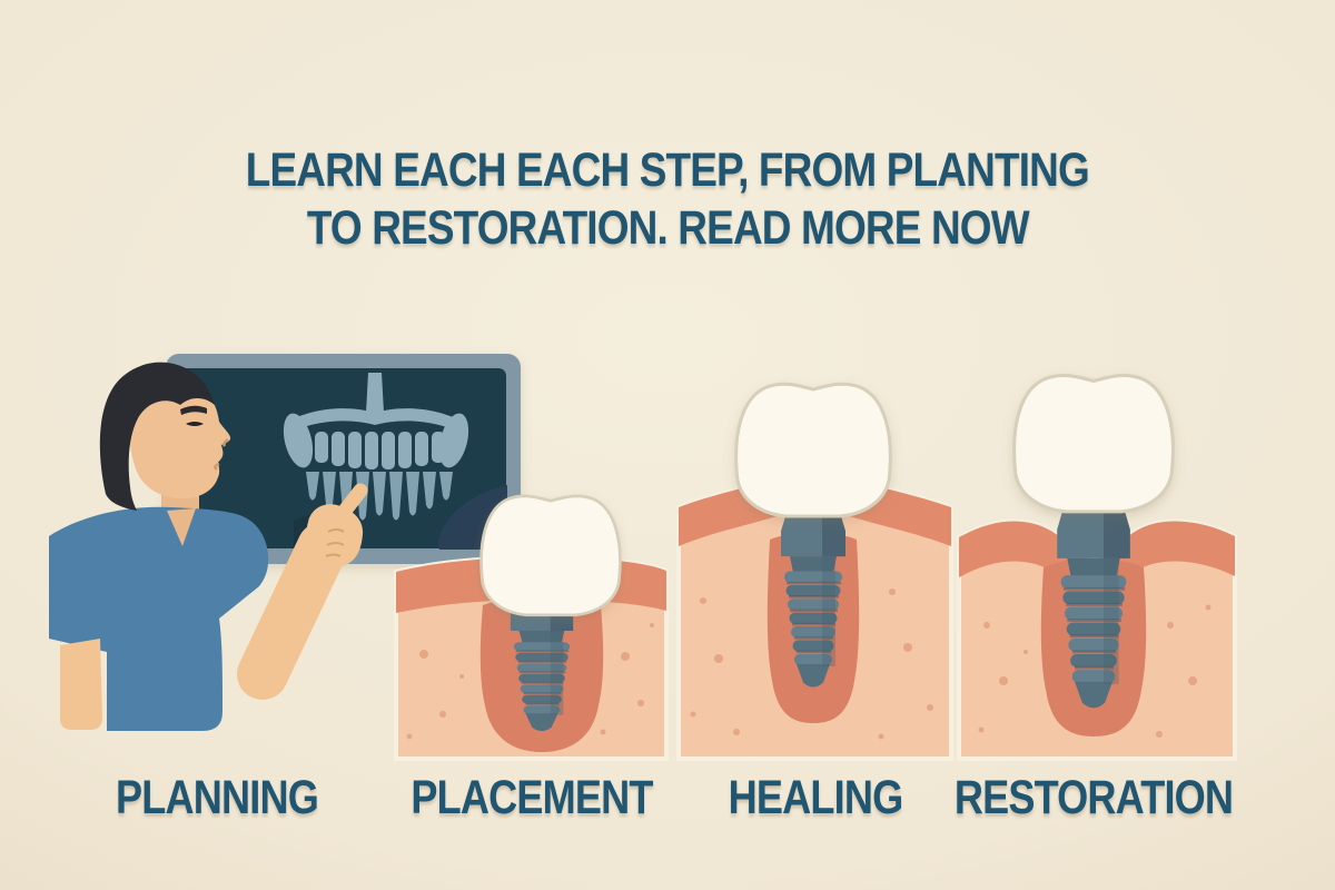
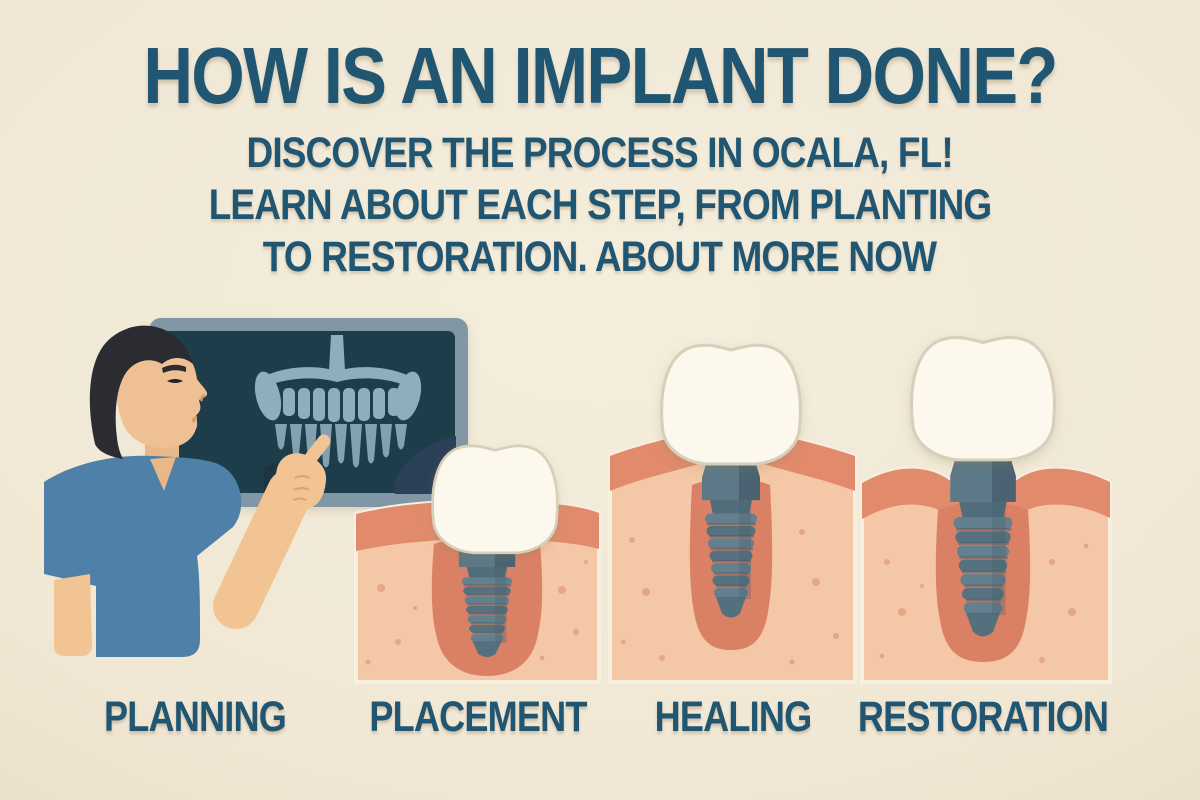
+ HOW IS AN IMPLANT DONE?
+ DISCOVER THE PROCESS IN OCALA, FL!
- LEARN EACH EACH STEP, FROM PLANTING
+ LEARN ABOUT EACH STEP, FROM PLANTING
- TO RESTORATION. READ MORE NOW
+ TO RESTORATION. ABOUT MORE NOW
  PLANNING
  PLACEMENT
  HEALING
  RESTORATION
